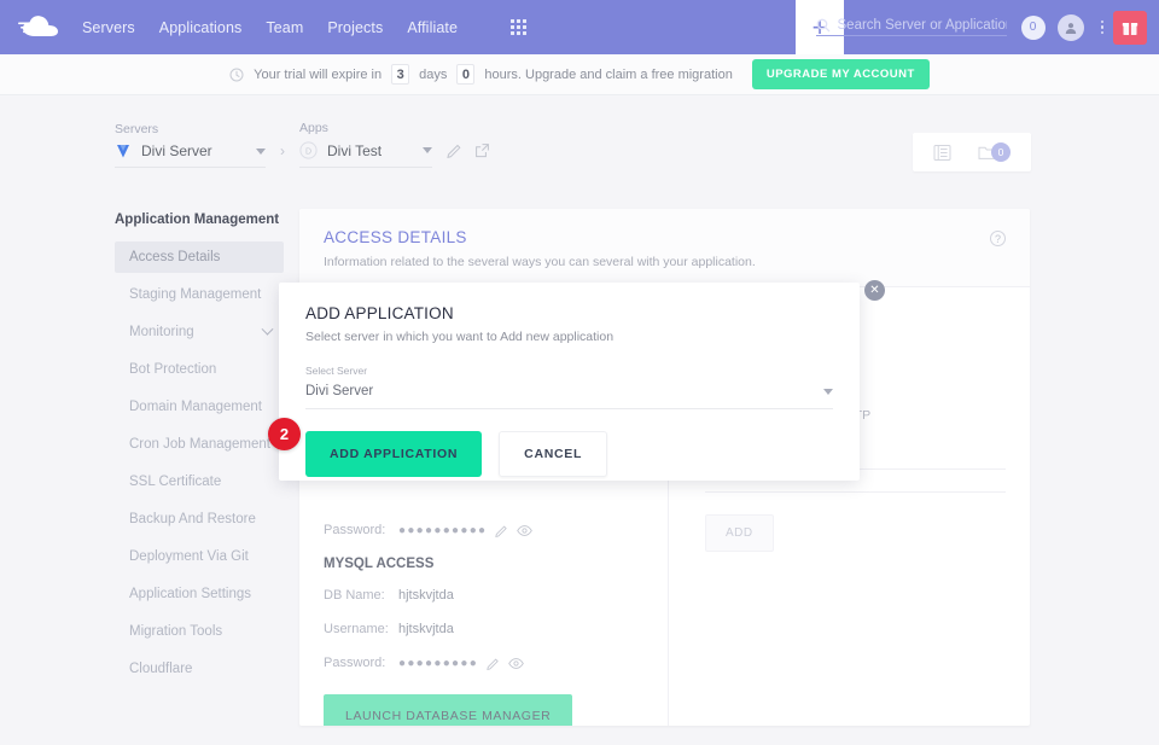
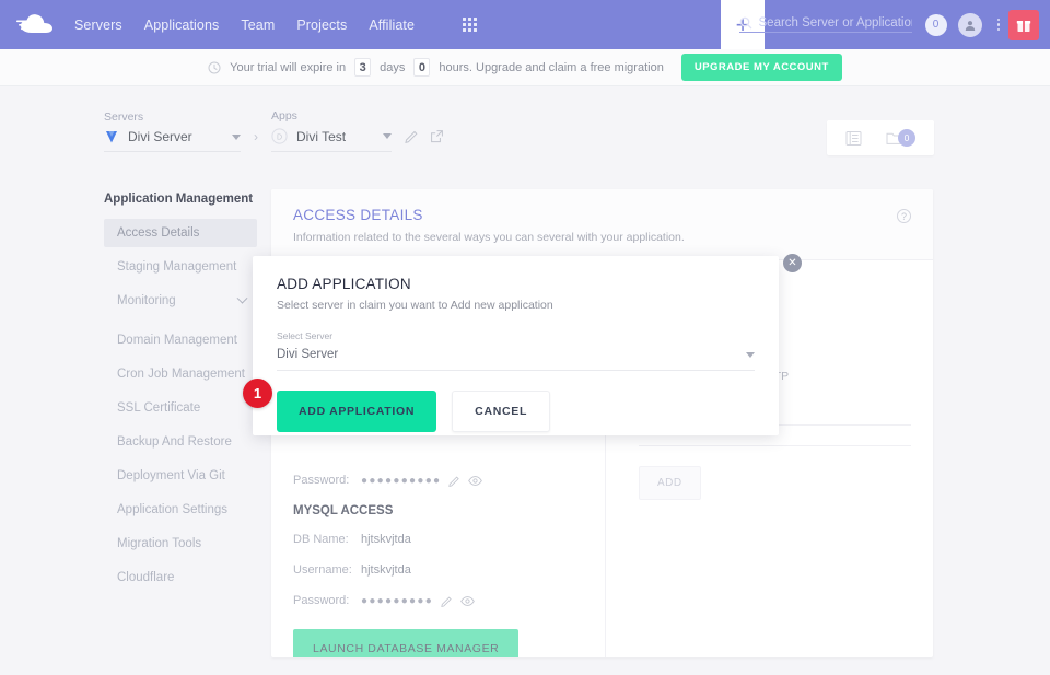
  Servers
  Applications
  Team
  Projects
  Affiliate
  +
  Search Server or Applicatio
  0
  Your trial will expire in
  3
  days
  0
  hours. Upgrade and claim a free migration
  UPGRADE MY ACCOUNT
  Servers
  Divi Server
  ›
  Apps
  Divi Test
  0
  Application Management
  Access Details
  Staging Management
  Monitoring
- Bot Protection
  Domain Management
  Cron Job Management
  SSL Certificate
  Backup And Restore
  Deployment Via Git
  Application Settings
  Migration Tools
  Cloudflare
  ACCESS DETAILS
  Information related to the several ways you can several with your application.
  ?
  Password:
  ●●●●●●●●●●
  MYSQL ACCESS
  DB Name:
  hjtskvjtda
  Username:
  hjtskvjtda
  Password:
  ●●●●●●●●●
  LAUNCH DATABASE MANAGER
  ADD
  ✕
  ADD APPLICATION
- Select server in which you want to Add new application
+ Select server in claim you want to Add new application
  Select Server
  Divi Server
  ADD APPLICATION
  CANCEL
- 2
+ 1
